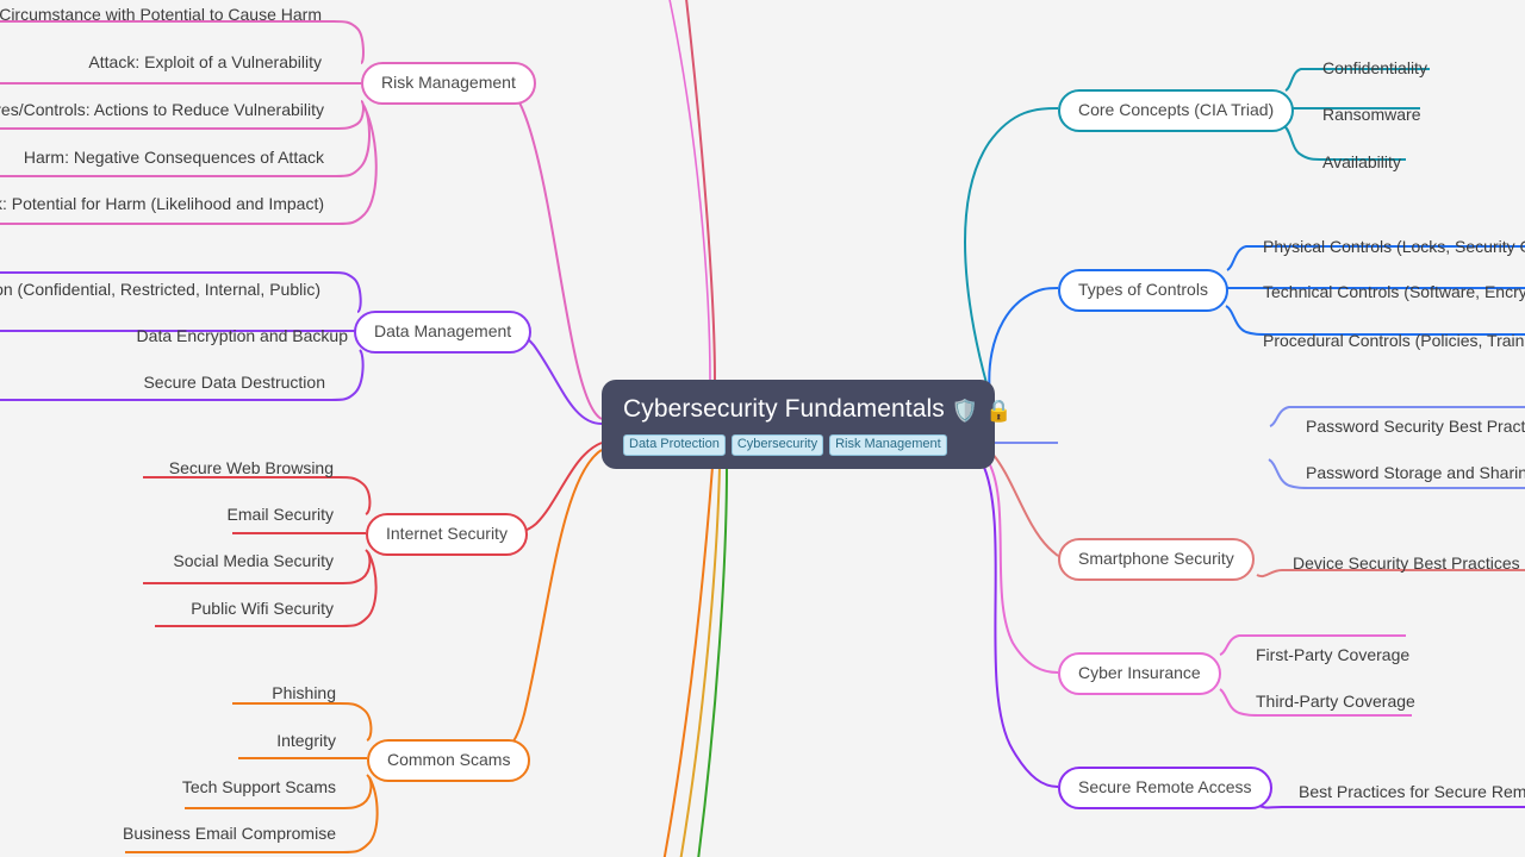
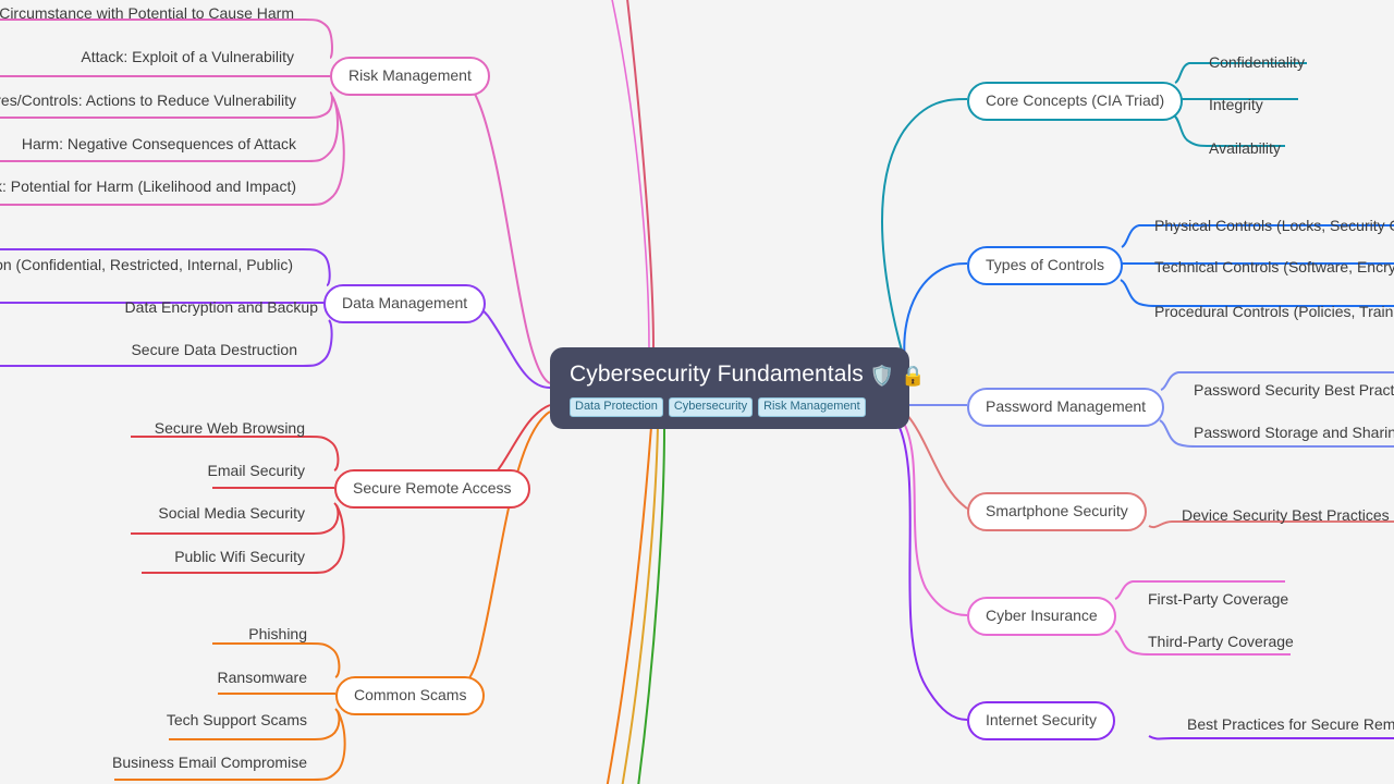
  Cybersecurity Fundamentals 🛡️ 🔒
  Data Protection
  Cybersecurity
  Risk Management
  Risk Management
  Data Management
- Internet Security
+ Secure Remote Access
  Common Scams
  Core Concepts (CIA Triad)
  Types of Controls
+ Password Management
  Smartphone Security
  Cyber Insurance
- Secure Remote Access
+ Internet Security
  Circumstance with Potential to Cause Harm
  Attack: Exploit of a Vulnerability
  es/Controls: Actions to Reduce Vulnerability
  Harm: Negative Consequences of Attack
  : Potential for Harm (Likelihood and Impact)
  n (Confidential, Restricted, Internal, Public)
  Data Encryption and Backup
  Secure Data Destruction
  Secure Web Browsing
  Email Security
  Social Media Security
  Public Wifi Security
  Phishing
- Integrity
+ Ransomware
  Tech Support Scams
  Business Email Compromise
  Confidentiality
- Ransomware
+ Integrity
  Availability
  Physical Controls (Locks, Security
  Technical Controls (Software, Encry
  Procedural Controls (Policies, Train
  Password Security Best Pract
  Password Storage and Sharin
  Device Security Best Practices
  First-Party Coverage
  Third-Party Coverage
  Best Practices for Secure Rem
